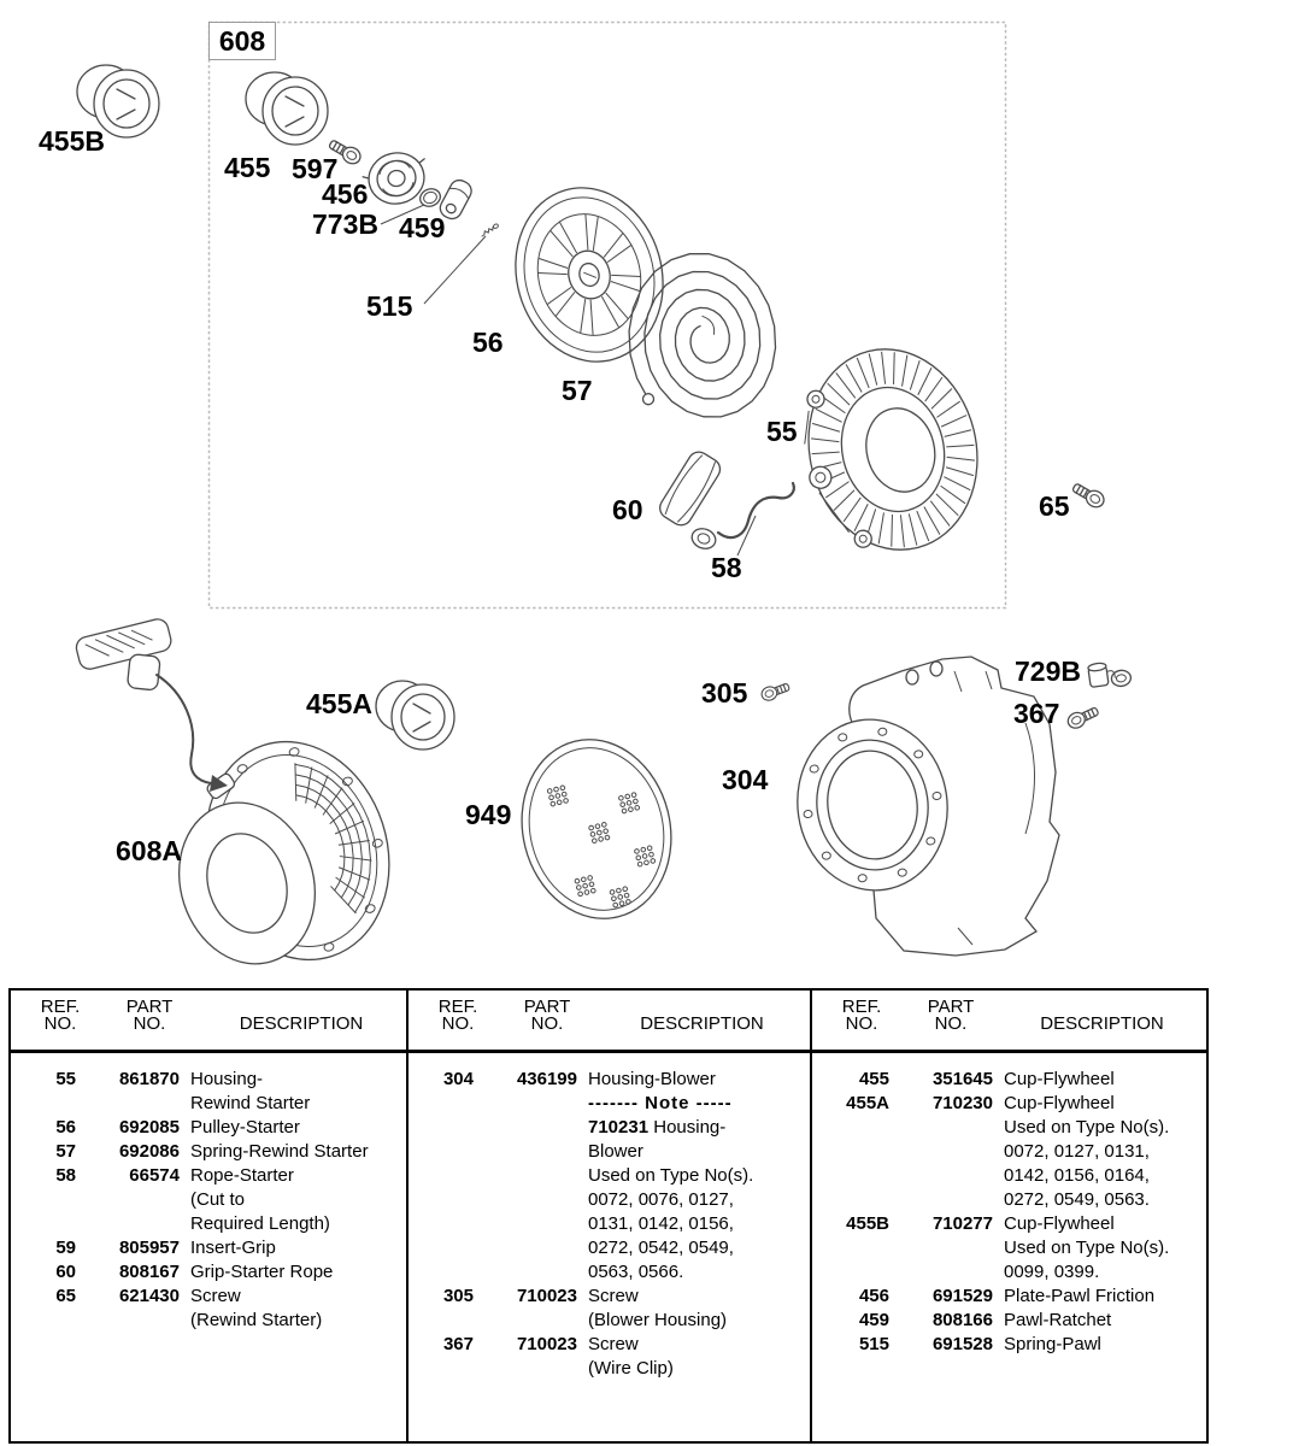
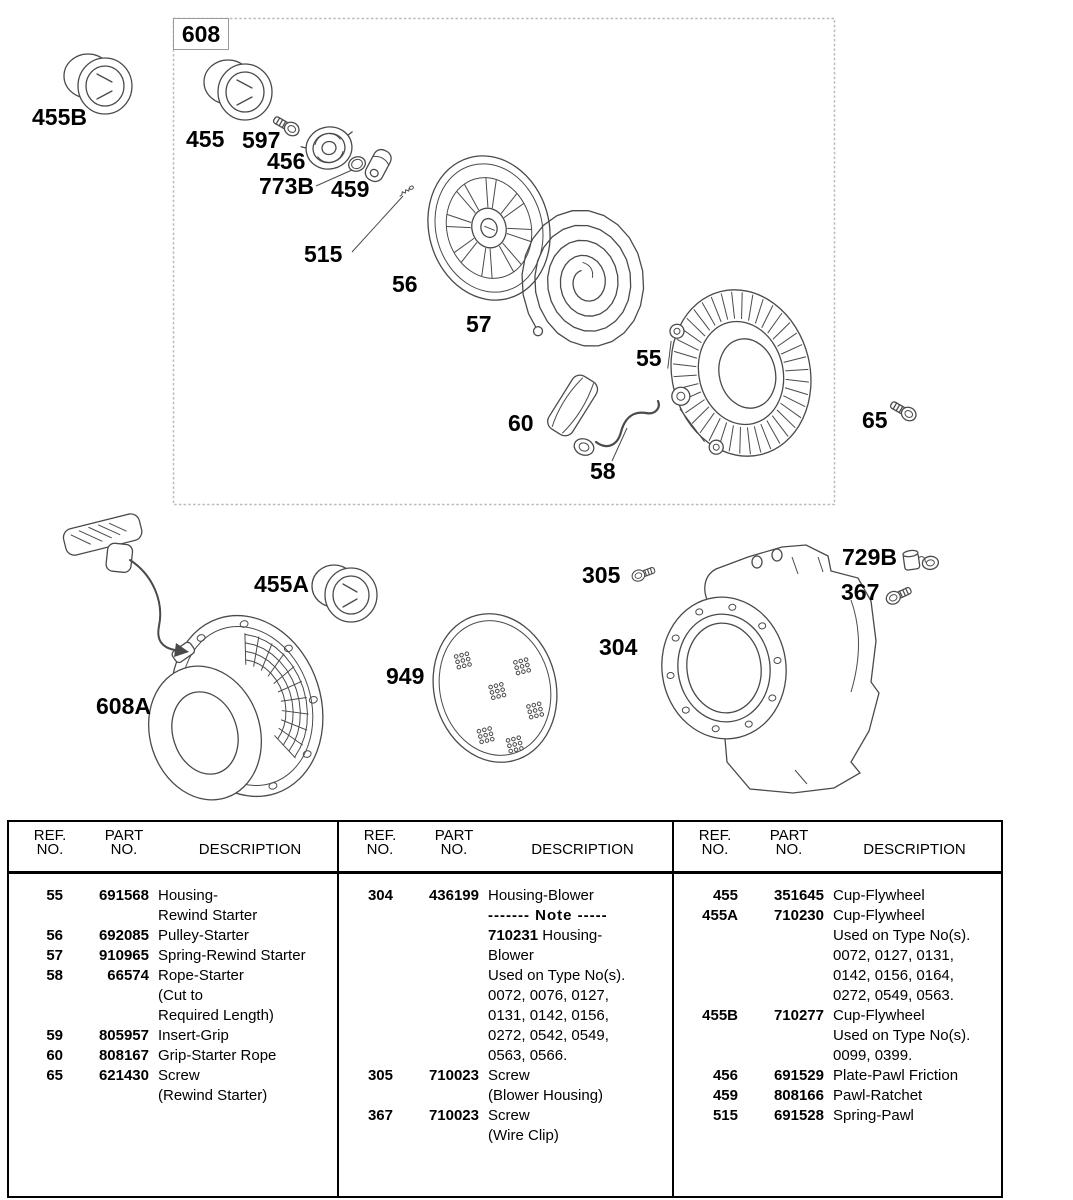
  608
  455B
  455
  597
  456
  773B
  459
  515
  56
  57
  55
  60
  58
  65
  455A
  608A
  949
  305
  304
  729B
  367
  REF.
  NO.
  PART
  NO.
  DESCRIPTION
  55
- 861870
+ 691568
  Housing-
  Rewind Starter
  56
  692085
  Pulley-Starter
  57
- 692086
+ 910965
  Spring-Rewind Starter
  58
  66574
  Rope-Starter
  (Cut to
  Required Length)
  59
  805957
  Insert-Grip
  60
  808167
  Grip-Starter Rope
  65
  621430
  Screw
  (Rewind Starter)
  REF.
  NO.
  PART
  NO.
  DESCRIPTION
  304
  436199
  Housing-Blower
  ------- Note -----
  710231 Housing-
  Blower
  Used on Type No(s).
  0072, 0076, 0127,
  0131, 0142, 0156,
  0272, 0542, 0549,
  0563, 0566.
  305
  710023
  Screw
  (Blower Housing)
  367
  710023
  Screw
  (Wire Clip)
  REF.
  NO.
  PART
  NO.
  DESCRIPTION
  455
  351645
  Cup-Flywheel
  455A
  710230
  Cup-Flywheel
  Used on Type No(s).
  0072, 0127, 0131,
  0142, 0156, 0164,
  0272, 0549, 0563.
  455B
  710277
  Cup-Flywheel
  Used on Type No(s).
  0099, 0399.
  456
  691529
  Plate-Pawl Friction
  459
  808166
  Pawl-Ratchet
  515
  691528
  Spring-Pawl
